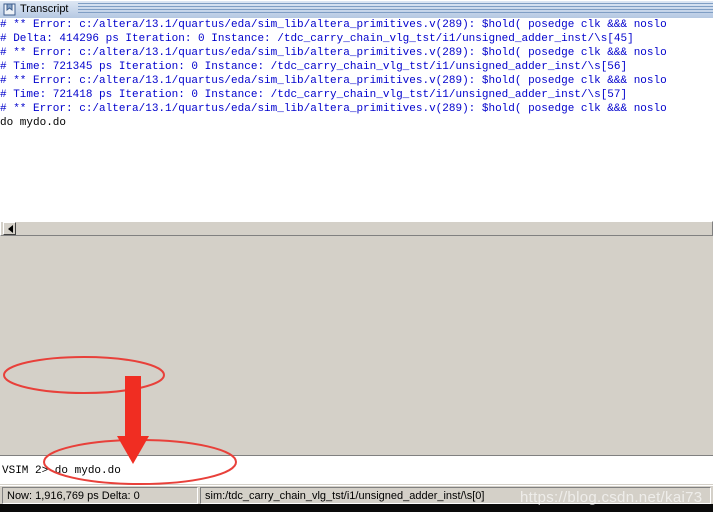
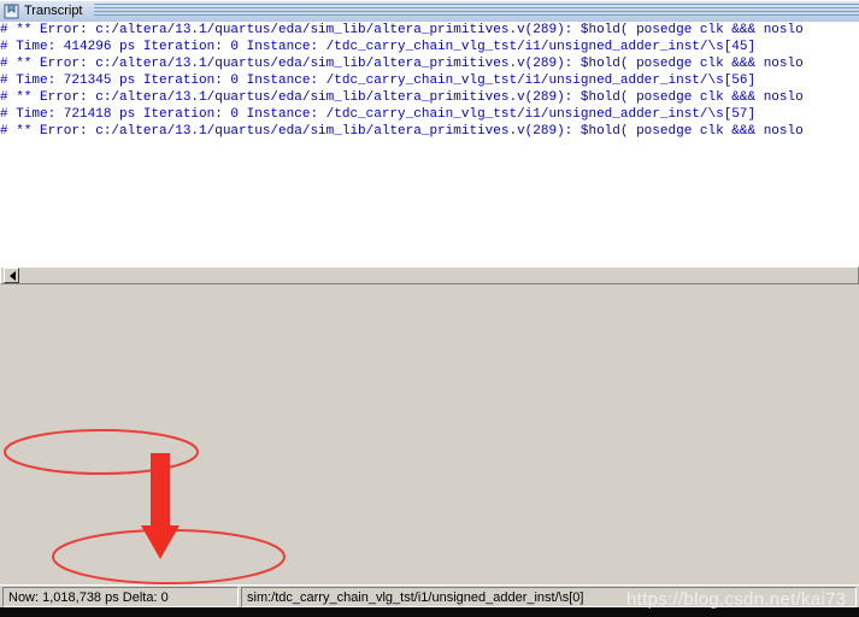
  Transcript
  # ** Error: c:/altera/13.1/quartus/eda/sim_lib/altera_primitives.v(289): $hold( posedge clk &&& noslo
- # Delta: 414296 ps Iteration: 0 Instance: /tdc_carry_chain_vlg_tst/i1/unsigned_adder_inst/\s[45]
+ # Time: 414296 ps Iteration: 0 Instance: /tdc_carry_chain_vlg_tst/i1/unsigned_adder_inst/\s[45]
  # ** Error: c:/altera/13.1/quartus/eda/sim_lib/altera_primitives.v(289): $hold( posedge clk &&& noslo
  # Time: 721345 ps Iteration: 0 Instance: /tdc_carry_chain_vlg_tst/i1/unsigned_adder_inst/\s[56]
  # ** Error: c:/altera/13.1/quartus/eda/sim_lib/altera_primitives.v(289): $hold( posedge clk &&& noslo
  # Time: 721418 ps Iteration: 0 Instance: /tdc_carry_chain_vlg_tst/i1/unsigned_adder_inst/\s[57]
  # ** Error: c:/altera/13.1/quartus/eda/sim_lib/altera_primitives.v(289): $hold( posedge clk &&& noslo
- do mydo.do
- VSIM 2> do mydo.do
- Now: 1,916,769 ps Delta: 0
+ Now: 1,018,738 ps Delta: 0
  sim:/tdc_carry_chain_vlg_tst/i1/unsigned_adder_inst/\s[0]
  https://blog.csdn.net/kai73
